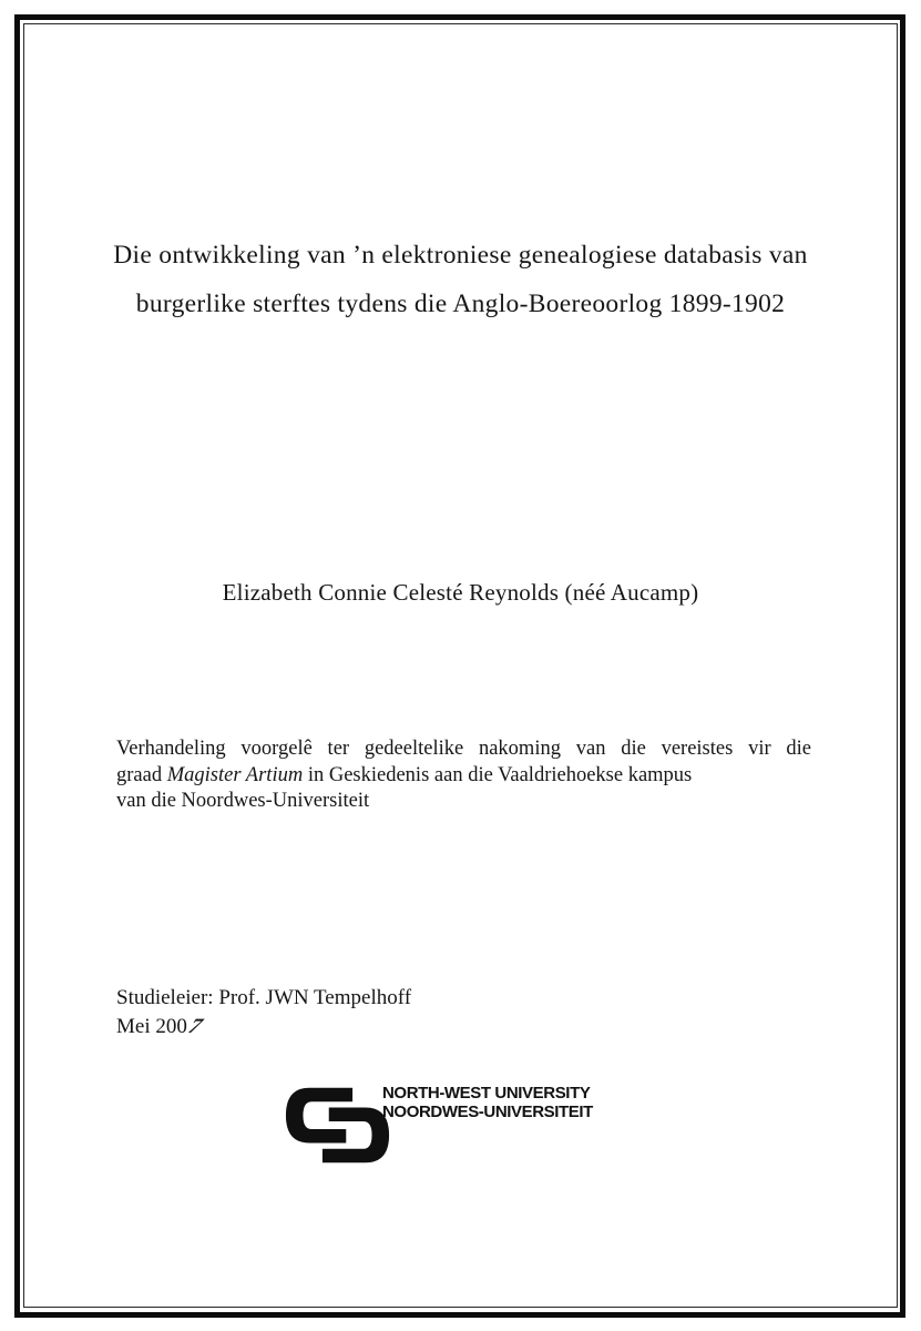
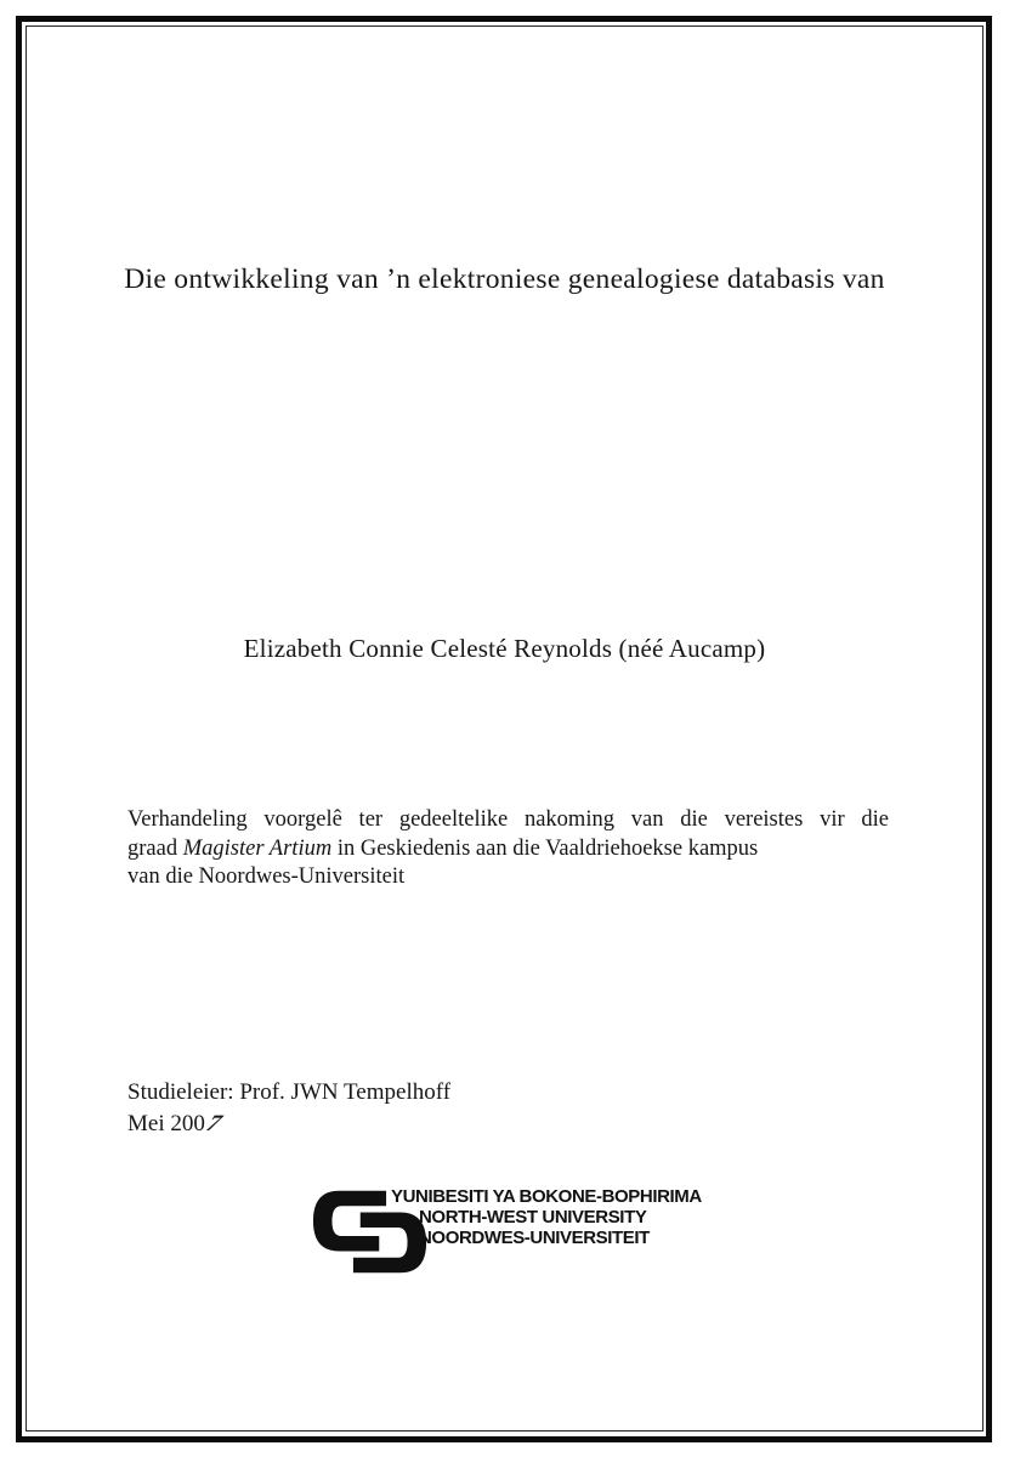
  Die ontwikkeling van ’n elektroniese genealogiese databasis van
- burgerlike sterftes tydens die Anglo-Boereoorlog 1899-1902
  Elizabeth Connie Celesté Reynolds (néé Aucamp)
  Verhandeling voorgelê ter gedeeltelike nakoming van die vereistes vir die
  graad Magister Artium in Geskiedenis aan die Vaaldriehoekse kampus
  van die Noordwes-Universiteit
  Studieleier: Prof. JWN Tempelhoff
+ YUNIBESITI YA BOKONE-BOPHIRIMA
  NORTH-WEST UNIVERSITY
  NOORDWES-UNIVERSITEIT
